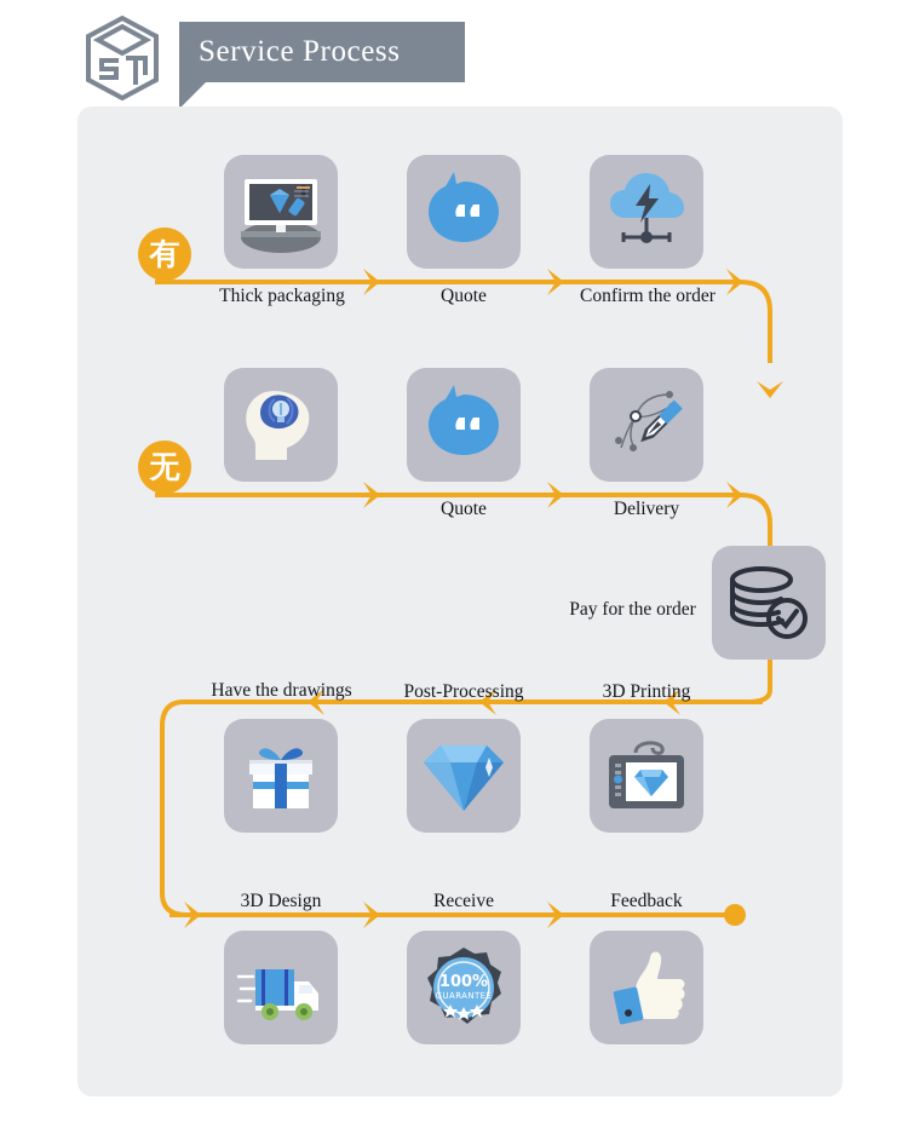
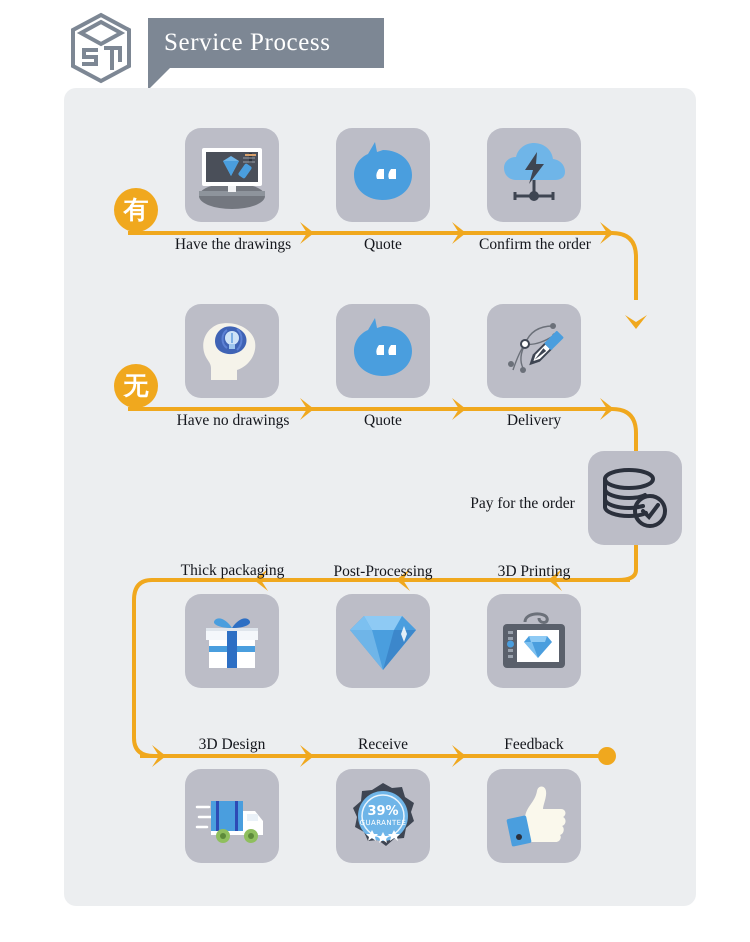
  Service Process
  有
- Thick packaging
+ Have the drawings
  Quote
  Confirm the order
  无
+ Have no drawings
  Quote
  Delivery
  Pay for the order
- Have the drawings
+ Thick packaging
  Post-Processing
  3D Printing
  3D Design
  Receive
- 100%
+ 39%
  GUARANTEE
  Feedback
